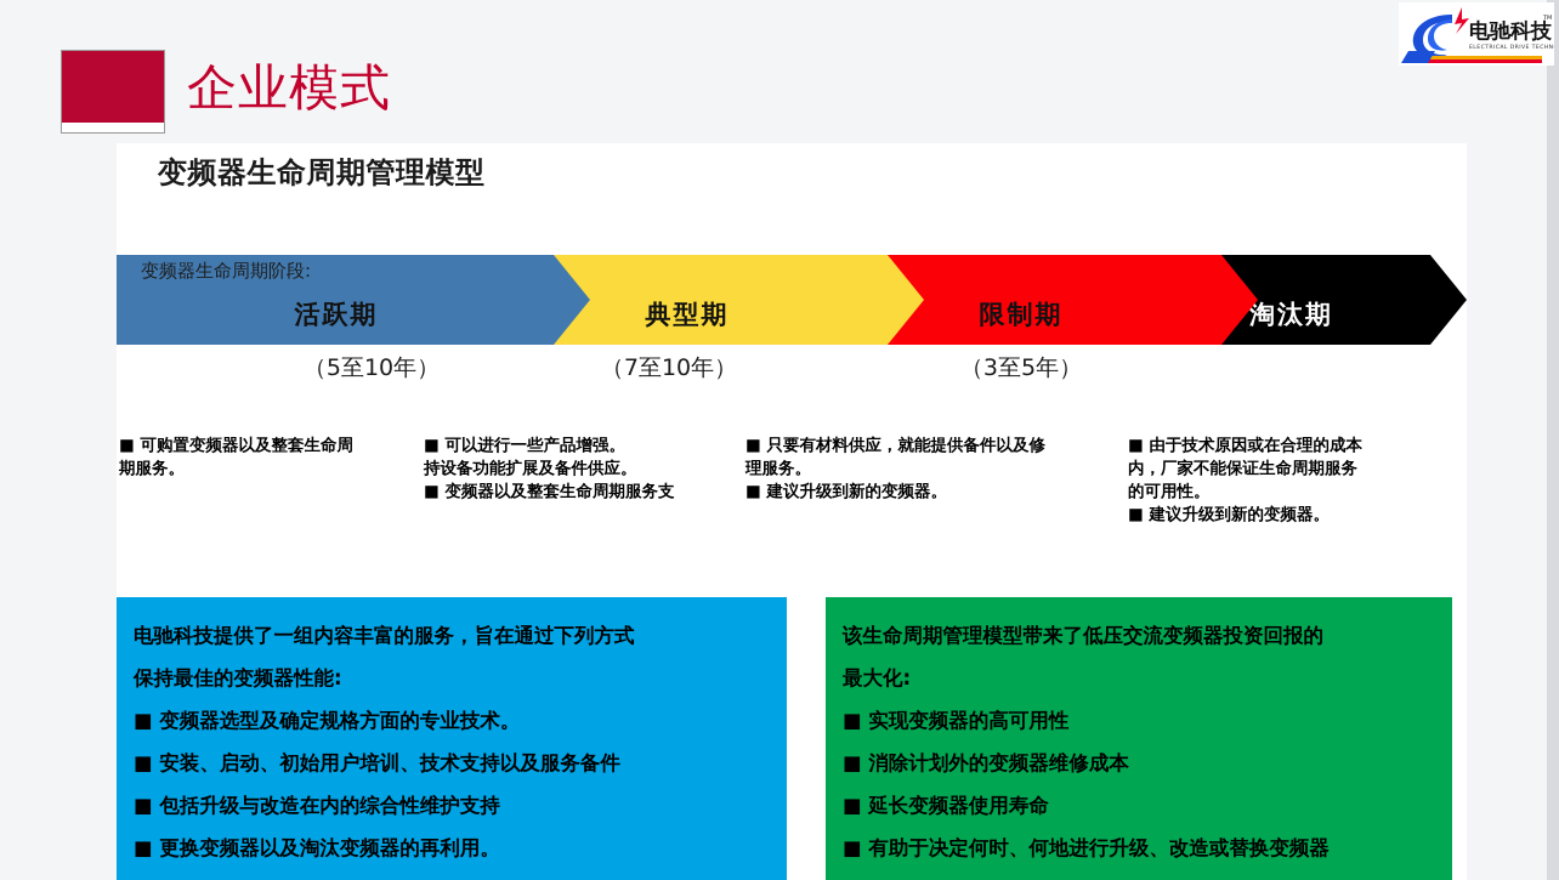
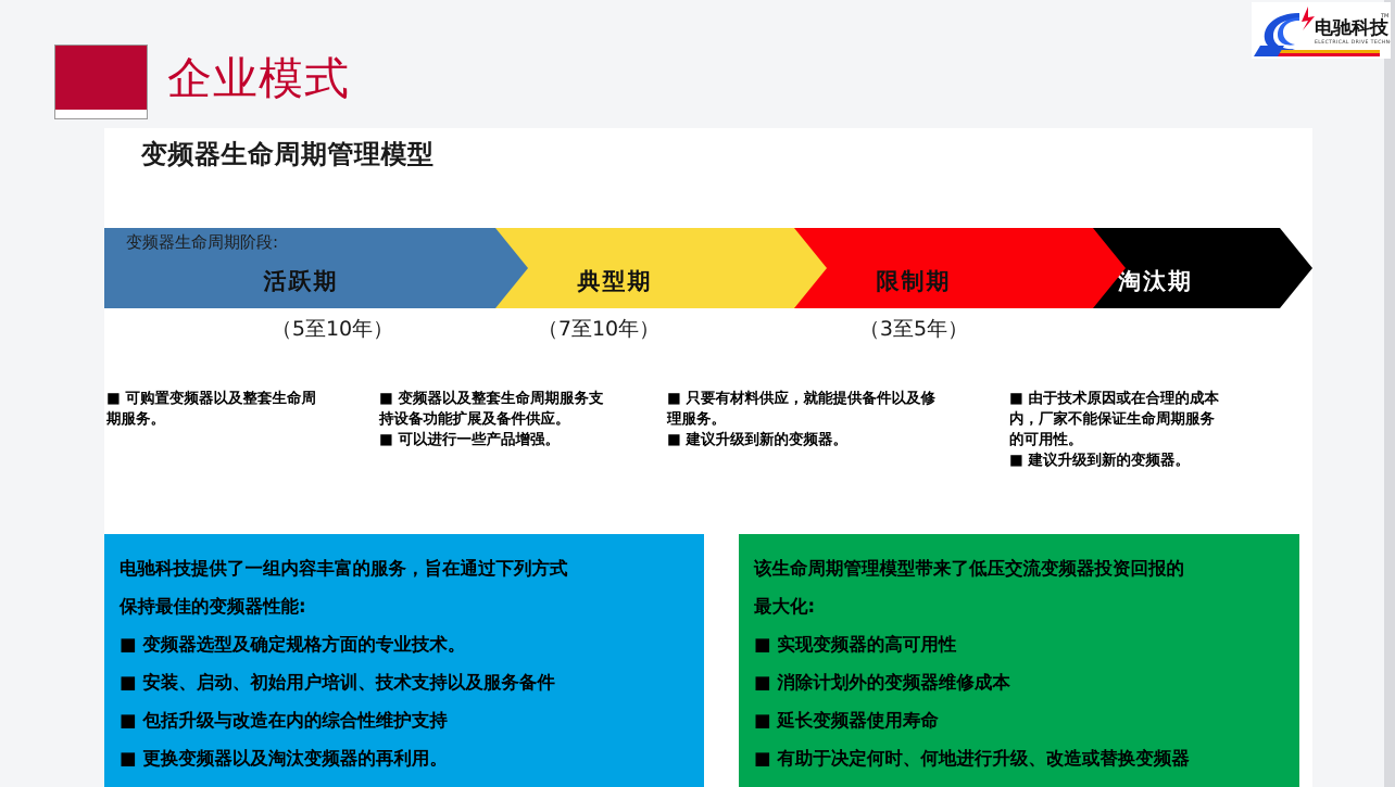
  电驰科技
  企业模式
  变频器生命周期管理模型
  变频器生命周期阶段:
  活跃期
  典型期
  限制期
  淘汰期
  （5至10年）
  （7至10年）
  （3至5年）
  ■ 可购置变频器以及整套生命周
  期服务。
- ■ 可以进行一些产品增强。
+ ■ 变频器以及整套生命周期服务支
  持设备功能扩展及备件供应。
- ■ 变频器以及整套生命周期服务支
+ ■ 可以进行一些产品增强。
  ■ 只要有材料供应，就能提供备件以及修
  理服务。
  ■ 建议升级到新的变频器。
  ■ 由于技术原因或在合理的成本
  内，厂家不能保证生命周期服务
  的可用性。
  ■ 建议升级到新的变频器。
  电驰科技提供了一组内容丰富的服务，旨在通过下列方式
  保持最佳的变频器性能:
  ■ 变频器选型及确定规格方面的专业技术。
  ■ 安装、启动、初始用户培训、技术支持以及服务备件
  ■ 包括升级与改造在内的综合性维护支持
  ■ 更换变频器以及淘汰变频器的再利用。
  该生命周期管理模型带来了低压交流变频器投资回报的
  最大化:
  ■ 实现变频器的高可用性
  ■ 消除计划外的变频器维修成本
  ■ 延长变频器使用寿命
  ■ 有助于决定何时、何地进行升级、改造或替换变频器
